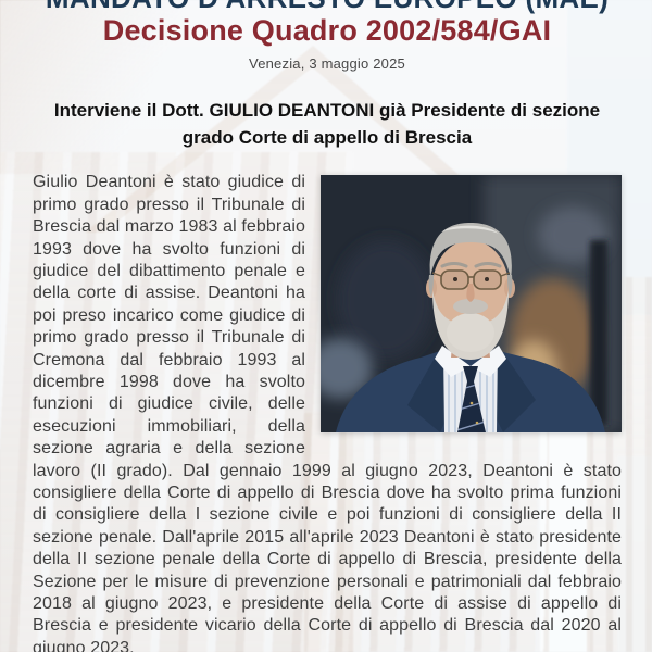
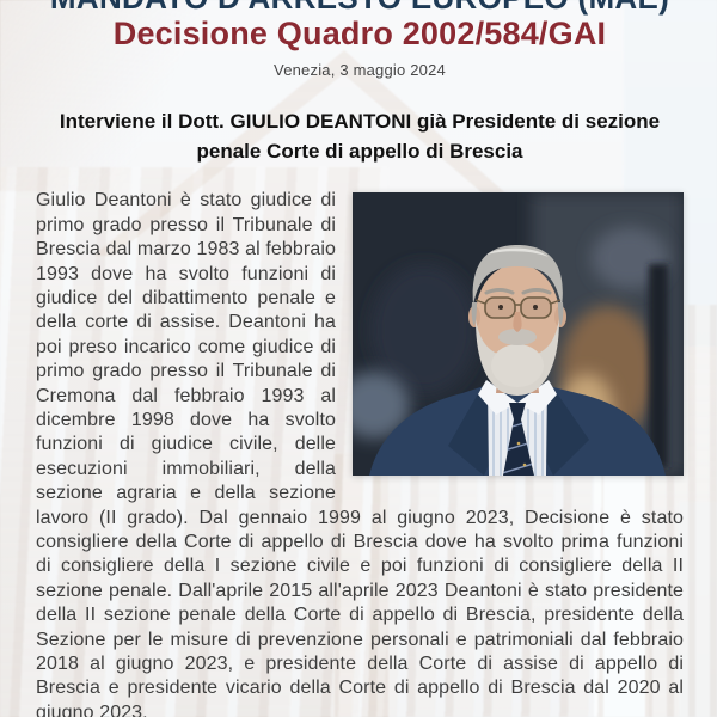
  Decisione Quadro 2002/584/GAI
- Venezia, 3 maggio 2025
+ Venezia, 3 maggio 2024
- Interviene il Dott. GIULIO DEANTONI già Presidente di sezione grado Corte di appello di Brescia
+ Interviene il Dott. GIULIO DEANTONI già Presidente di sezione penale Corte di appello di Brescia
- Giulio Deantoni è stato giudice di primo grado presso il Tribunale di Brescia dal marzo 1983 al febbraio 1993 dove ha svolto funzioni di giudice del dibattimento penale e della corte di assise. Deantoni ha poi preso incarico come giudice di primo grado presso il Tribunale di Cremona dal febbraio 1993 al dicembre 1998 dove ha svolto funzioni di giudice civile, delle esecuzioni immobiliari, della sezione agraria e della sezione lavoro (II grado). Dal gennaio 1999 al giugno 2023, Deantoni è stato consigliere della Corte di appello di Brescia dove ha svolto prima funzioni di consigliere della I sezione civile e poi funzioni di consigliere della II sezione penale. Dall'aprile 2015 all'aprile 2023 Deantoni è stato presidente della II sezione penale della Corte di appello di Brescia, presidente della Sezione per le misure di prevenzione personali e patrimoniali dal febbraio 2018 al giugno 2023, e presidente della Corte di assise di appello di Brescia e presidente vicario della Corte di appello di Brescia dal 2020 al giugno 2023.
+ Giulio Deantoni è stato giudice di primo grado presso il Tribunale di Brescia dal marzo 1983 al febbraio 1993 dove ha svolto funzioni di giudice del dibattimento penale e della corte di assise. Deantoni ha poi preso incarico come giudice di primo grado presso il Tribunale di Cremona dal febbraio 1993 al dicembre 1998 dove ha svolto funzioni di giudice civile, delle esecuzioni immobiliari, della sezione agraria e della sezione lavoro (II grado). Dal gennaio 1999 al giugno 2023, Decisione è stato consigliere della Corte di appello di Brescia dove ha svolto prima funzioni di consigliere della I sezione civile e poi funzioni di consigliere della II sezione penale. Dall'aprile 2015 all'aprile 2023 Deantoni è stato presidente della II sezione penale della Corte di appello di Brescia, presidente della Sezione per le misure di prevenzione personali e patrimoniali dal febbraio 2018 al giugno 2023, e presidente della Corte di assise di appello di Brescia e presidente vicario della Corte di appello di Brescia dal 2020 al giugno 2023.
